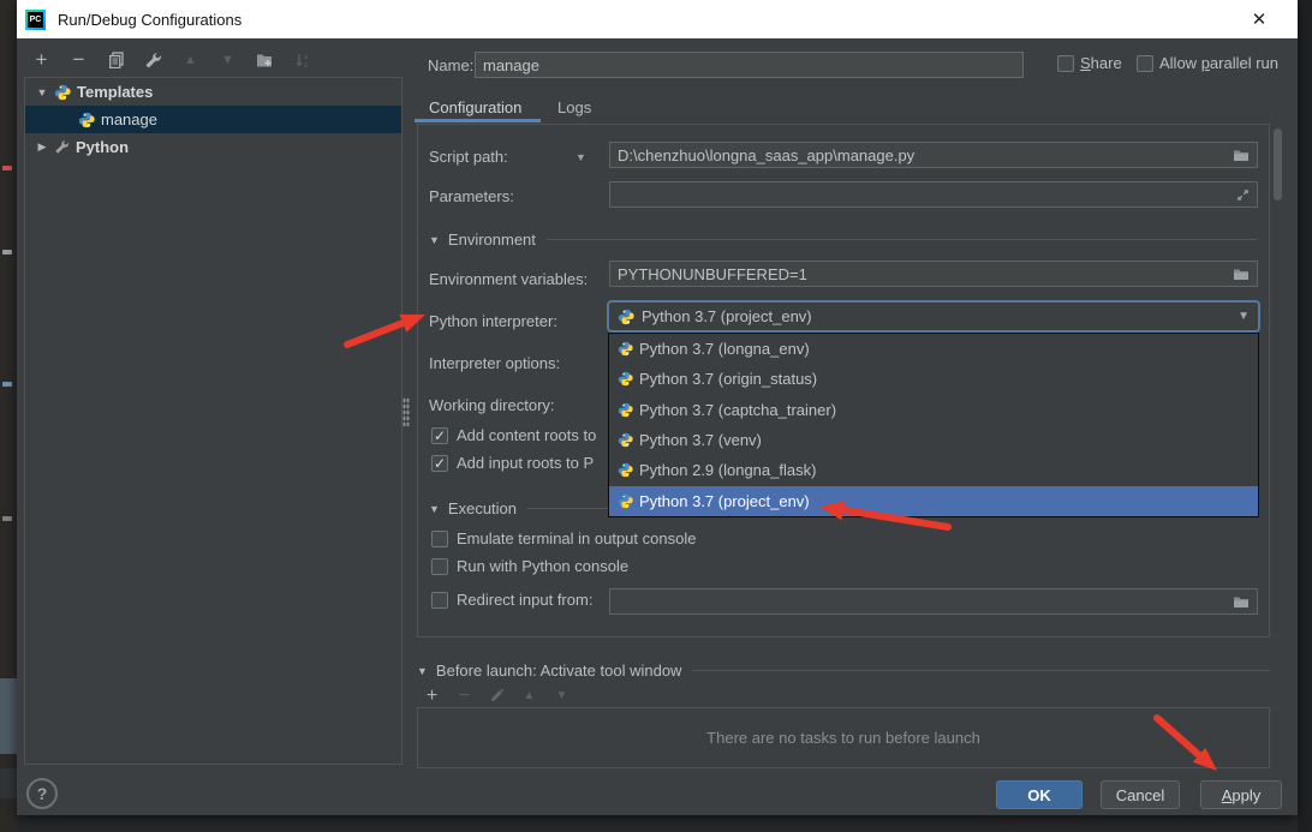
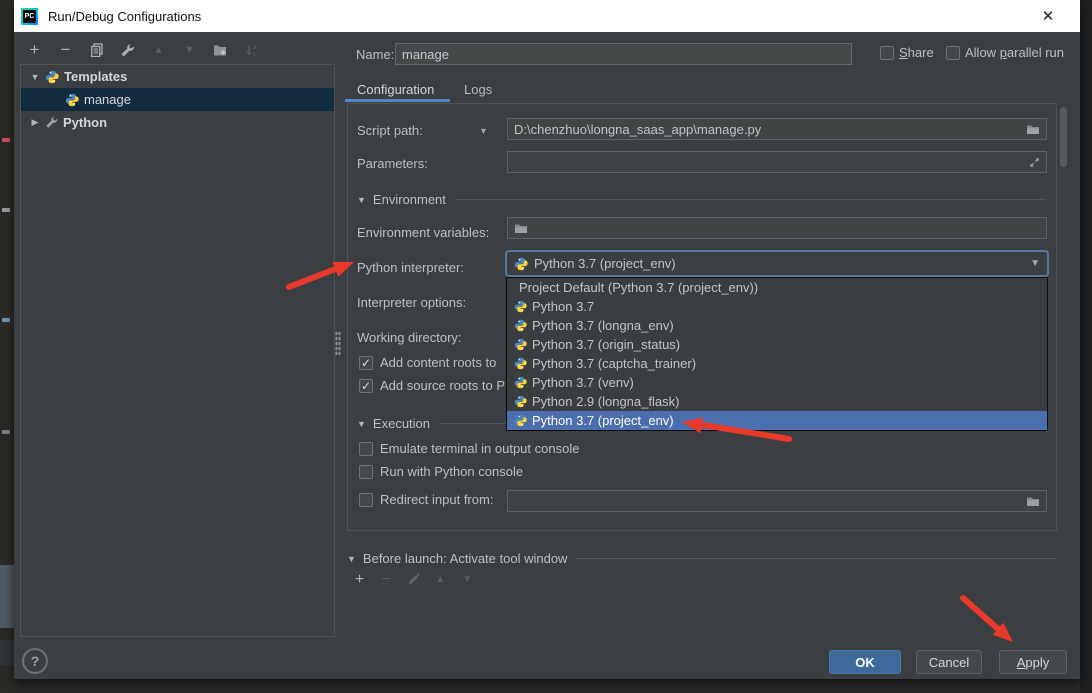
  Run/Debug Configurations
  ✕
  +
  −
  ▲
  ▼
  ▼
  Templates
  manage
  ▶
  Python
  Name:
  manage
  Share
  Allow parallel run
  Configuration
  Logs
  Script path:
  ▼
  D:\chenzhuo\longna_saas_app\manage.py
  Parameters:
  ▼
  Environment
  Environment variables:
- PYTHONUNBUFFERED=1
  Python interpreter:
  Python 3.7 (project_env)
  ▼
  Interpreter options:
  Working directory:
  Add content roots to
- Add input roots to P
+ Add source roots to P
  ▼
  Execution
  Emulate terminal in output console
  Run with Python console
  Redirect input from:
+ Project Default (Python 3.7 (project_env))
+ Python 3.7
  Python 3.7 (longna_env)
  Python 3.7 (origin_status)
  Python 3.7 (captcha_trainer)
  Python 3.7 (venv)
  Python 2.9 (longna_flask)
  Python 3.7 (project_env)
  ▼
  Before launch: Activate tool window
  +
  −
  ▲
  ▼
- There are no tasks to run before launch
  ?
  OK
  Cancel
  Apply
